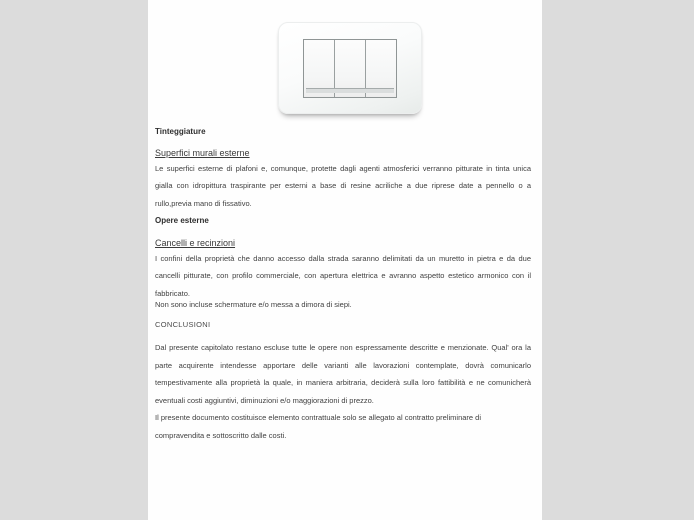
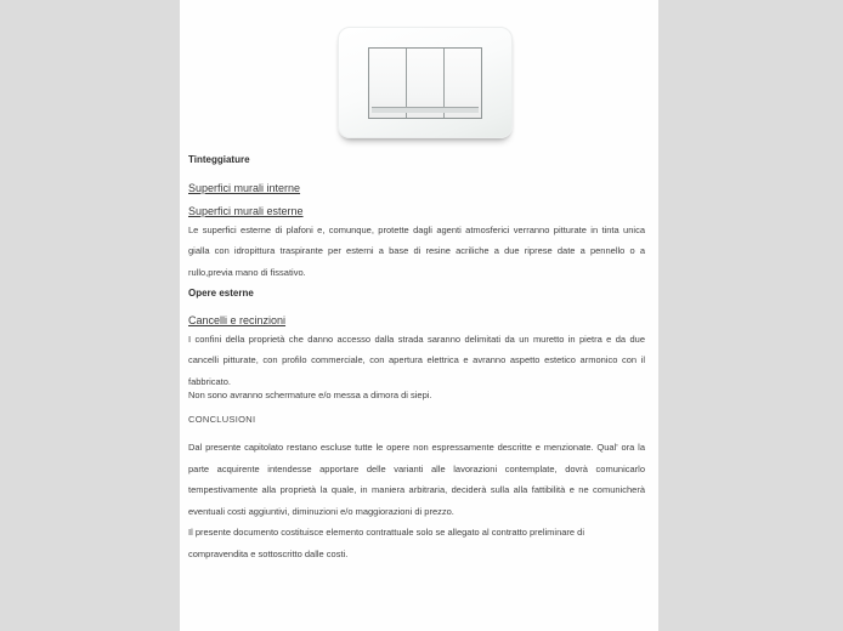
  Tinteggiature
+ Superfici murali interne
  Superfici murali esterne
  Le superfici esterne di plafoni e, comunque, protette dagli agenti atmosferici verranno pitturate in tinta unica gialla con idropittura traspirante per esterni a base di resine acriliche a due riprese date a pennello o a rullo,previa mano di fissativo.
  Opere esterne
  Cancelli e recinzioni
  I confini della proprietà che danno accesso dalla strada saranno delimitati da un muretto in pietra e da due cancelli pitturate, con profilo commerciale, con apertura elettrica e avranno aspetto estetico armonico con il fabbricato.
- Non sono incluse schermature e/o messa a dimora di siepi.
+ Non sono avranno schermature e/o messa a dimora di siepi.
  CONCLUSIONI
- Dal presente capitolato restano escluse tutte le opere non espressamente descritte e menzionate. Qual' ora la parte acquirente intendesse apportare delle varianti alle lavorazioni contemplate, dovrà comunicarlo tempestivamente alla proprietà la quale, in maniera arbitraria, deciderà sulla loro fattibilità e ne comunicherà eventuali costi aggiuntivi, diminuzioni e/o maggiorazioni di prezzo.
+ Dal presente capitolato restano escluse tutte le opere non espressamente descritte e menzionate. Qual' ora la parte acquirente intendesse apportare delle varianti alle lavorazioni contemplate, dovrà comunicarlo tempestivamente alla proprietà la quale, in maniera arbitraria, deciderà sulla alla fattibilità e ne comunicherà eventuali costi aggiuntivi, diminuzioni e/o maggiorazioni di prezzo.
  Il presente documento costituisce elemento contrattuale solo se allegato al contratto preliminare di compravendita e sottoscritto dalle costi.
